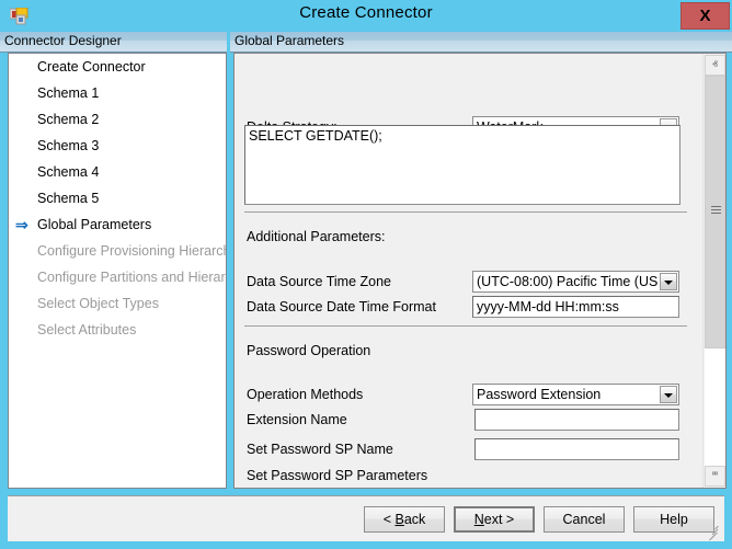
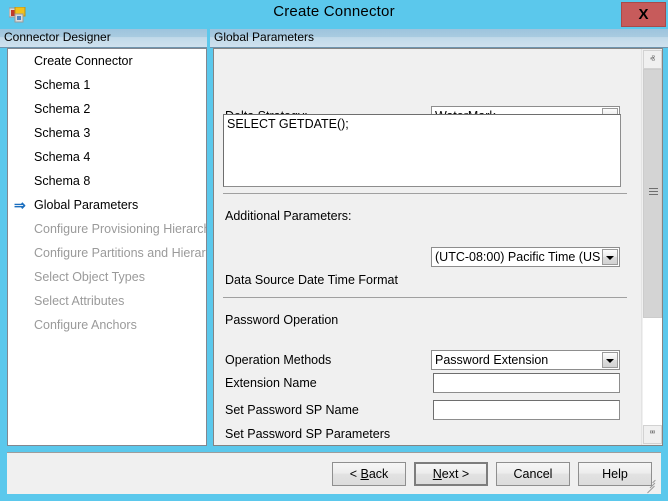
  Create Connector
  X
  Connector Designer
  Global Parameters
  Create Connector
  Schema 1
  Schema 2
  Schema 3
  Schema 4
- Schema 5
+ Schema 8
  ⇒
  Global Parameters
  Configure Provisioning Hierarc
  Configure Partitions and Hierar
  Select Object Types
  Select Attributes
+ Configure Anchors
  SELECT GETDATE();
  Additional Parameters:
- Data Source Time Zone
  (UTC-08:00) Pacific Time (US
  Data Source Date Time Format
- yyyy-MM-dd HH:mm:ss
  Password Operation
  Operation Methods
  Password Extension
  Extension Name
  Set Password SP Name
  Set Password SP Parameters
  ⱏ
  ⱎ
  < Back
  Next >
  Cancel
  Help
